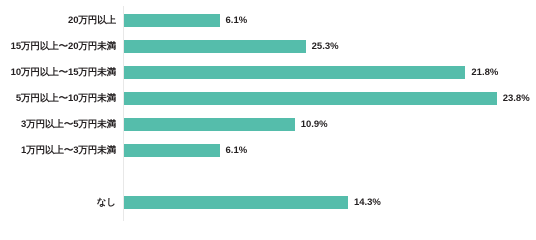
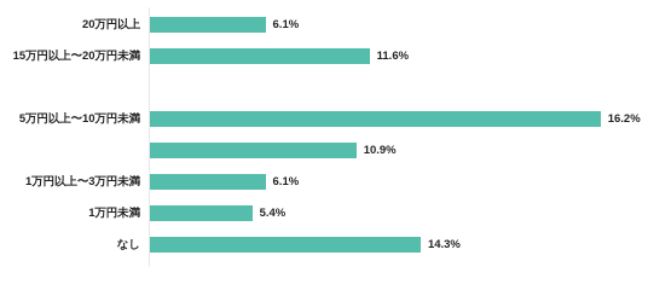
  20万円以上
  6.1%
  15万円以上〜20万円未満
- 25.3%
+ 11.6%
- 10万円以上〜15万円未満
- 21.8%
  5万円以上〜10万円未満
- 23.8%
+ 16.2%
- 3万円以上〜5万円未満
  10.9%
  1万円以上〜3万円未満
  6.1%
+ 1万円未満
+ 5.4%
  なし
  14.3%
